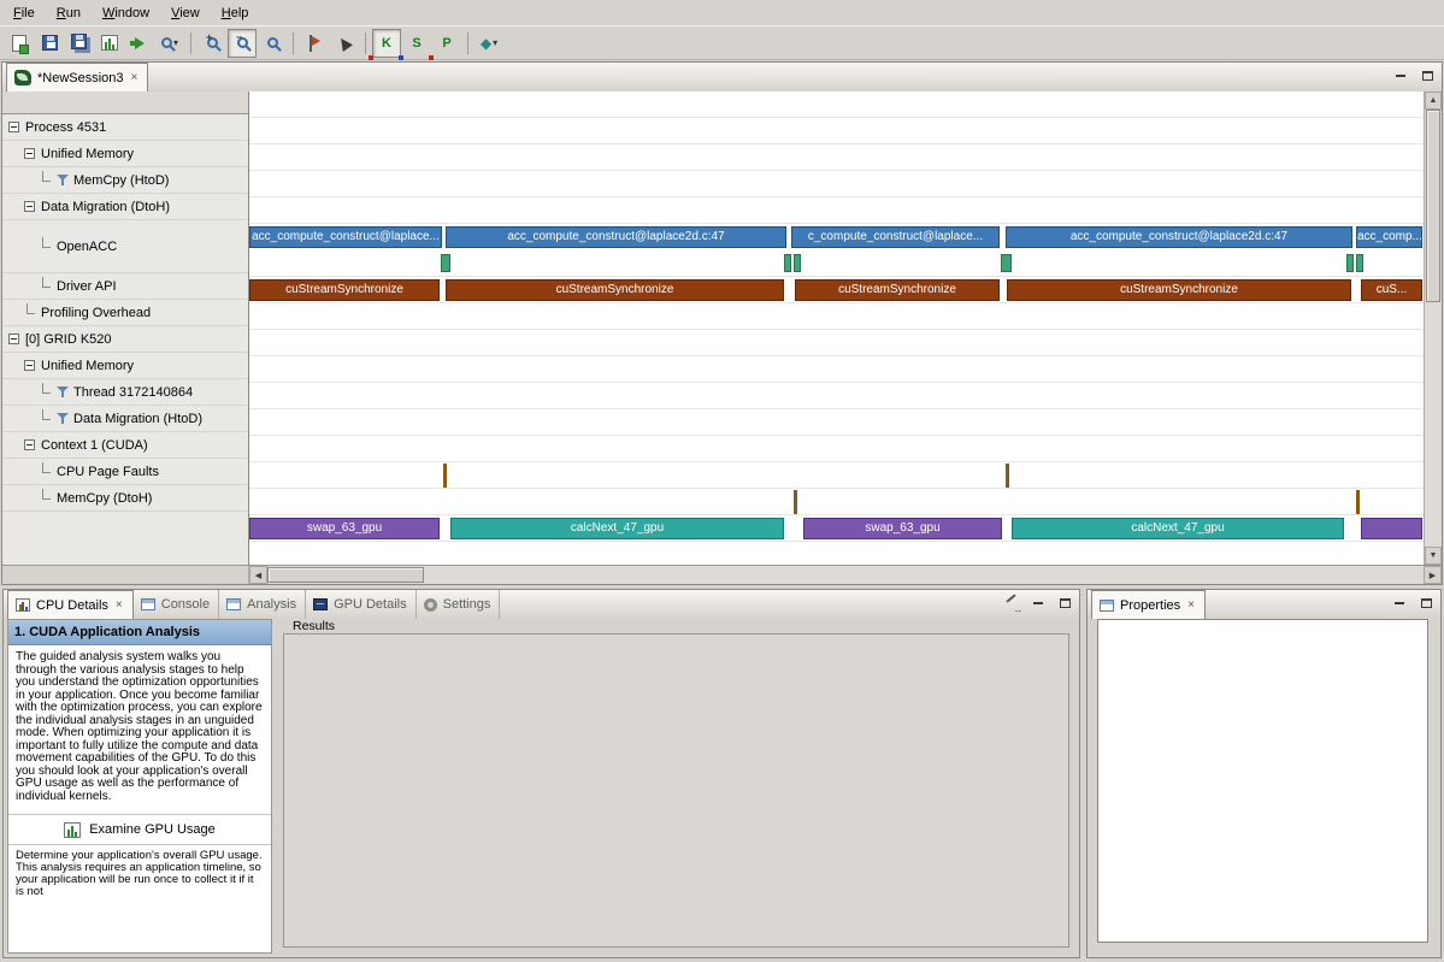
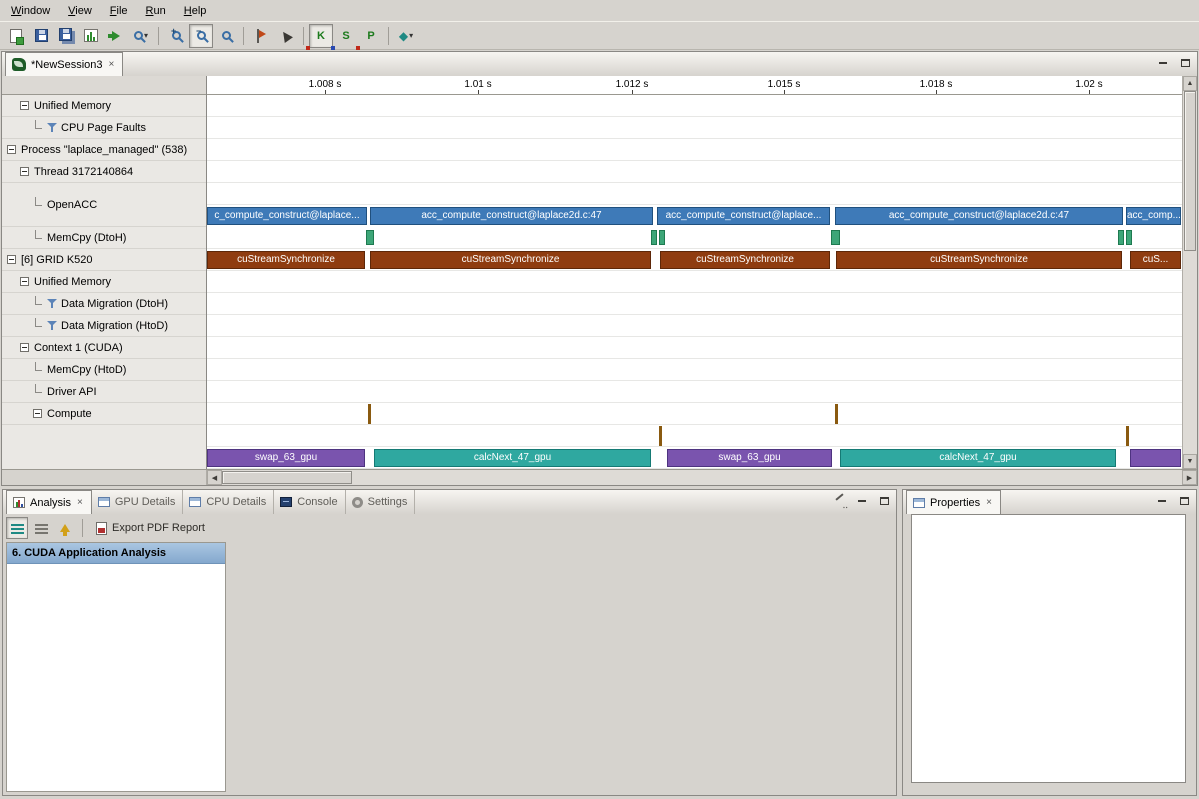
- File
+ Window
- Run
+ View
- Window
+ File
- View
+ Run
  Help
  ▾
  +
  −
  K
  S
  P
  ◆
  ▾
  *NewSession3
  ×
- Process 4531
  Unified Memory
- MemCpy (HtoD)
+ CPU Page Faults
+ Process "laplace_managed" (538)
- Data Migration (DtoH)
+ Thread 3172140864
  OpenACC
- Driver API
+ MemCpy (DtoH)
- Profiling Overhead
- [0] GRID K520
+ [6] GRID K520
  Unified Memory
- Thread 3172140864
+ Data Migration (DtoH)
  Data Migration (HtoD)
  Context 1 (CUDA)
- CPU Page Faults
+ MemCpy (HtoD)
- MemCpy (DtoH)
+ Driver API
+ Compute
+ 1.008 s
+ 1.01 s
+ 1.012 s
+ 1.015 s
+ 1.018 s
+ 1.02 s
- acc_compute_construct@laplace...
+ c_compute_construct@laplace...
  acc_compute_construct@laplace2d.c:47
- c_compute_construct@laplace...
+ acc_compute_construct@laplace...
  acc_compute_construct@laplace2d.c:47
  acc_comp...
  cuStreamSynchronize
  cuStreamSynchronize
  cuStreamSynchronize
  cuStreamSynchronize
  cuS...
  swap_63_gpu
  calcNext_47_gpu
  swap_63_gpu
  calcNext_47_gpu
- CPU Details
+ Analysis
  ×
- Console
+ GPU Details
- Analysis
+ CPU Details
- GPU Details
+ Console
  Settings
+ Export PDF Report
- 1. CUDA Application Analysis
+ 6. CUDA Application Analysis
- The guided analysis system walks you through the various analysis stages to help you understand the optimization opportunities in your application. Once you become familiar with the optimization process, you can explore the individual analysis stages in an unguided mode. When optimizing your application it is important to fully utilize the compute and data movement capabilities of the GPU. To do this you should look at your application's overall GPU usage as well as the performance of individual kernels.
- Examine GPU Usage
- Determine your application's overall GPU usage. This analysis requires an application timeline, so your application will be run once to collect it if it is not
- Results
  Properties
  ×
